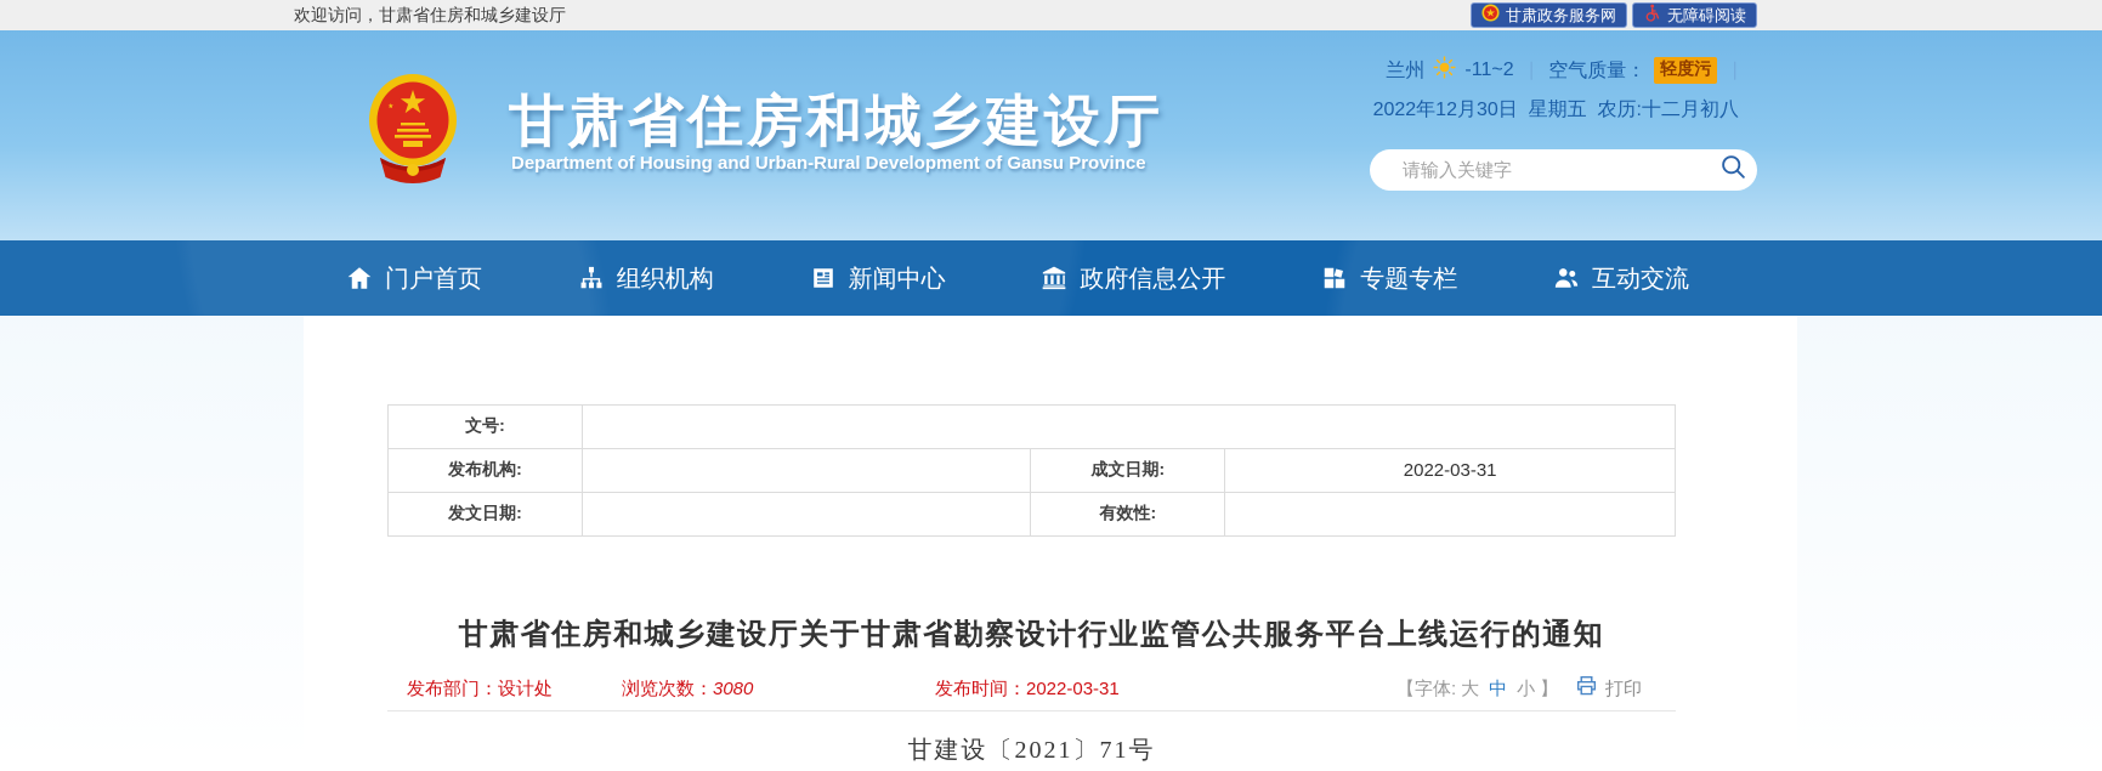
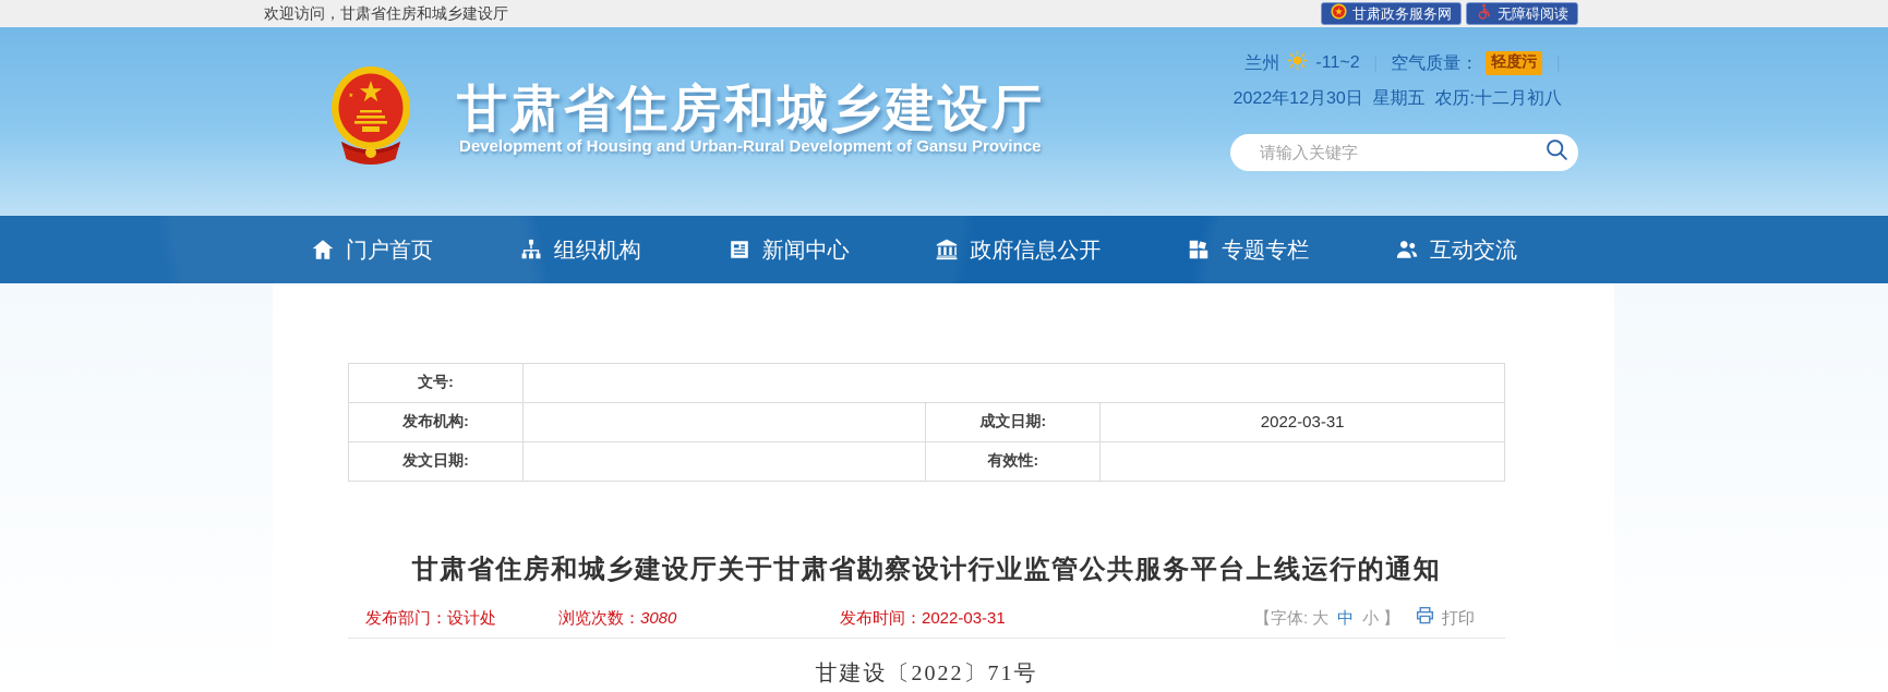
  欢迎访问，甘肃省住房和城乡建设厅
  甘肃政务服务网
  无障碍阅读
  甘肃省住房和城乡建设厅
- Department of Housing and Urban-Rural Development of Gansu Province
+ Development of Housing and Urban-Rural Development of Gansu Province
  兰州
  -11~2
  空气质量：
  轻度污
  2022年12月30日 星期五 农历:十二月初八
  请输入关键字
  门户首页
  组织机构
  新闻中心
  政府信息公开
  专题专栏
  互动交流
  文号:
  发布机构:		成文日期:	2022-03-31
  发文日期:		有效性:
  甘肃省住房和城乡建设厅关于甘肃省勘察设计行业监管公共服务平台上线运行的通知
  发布部门：设计处
  浏览次数：3080
  发布时间：2022-03-31
  【字体: 大 中 小 】
  打印
- 甘建设〔2021〕71号
+ 甘建设〔2022〕71号
